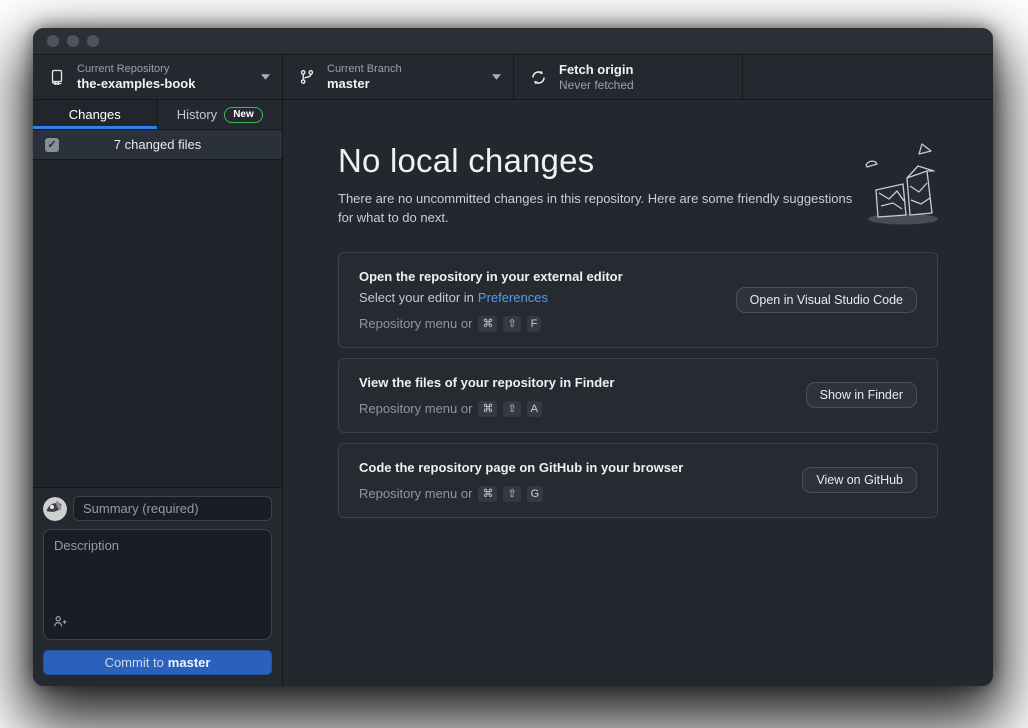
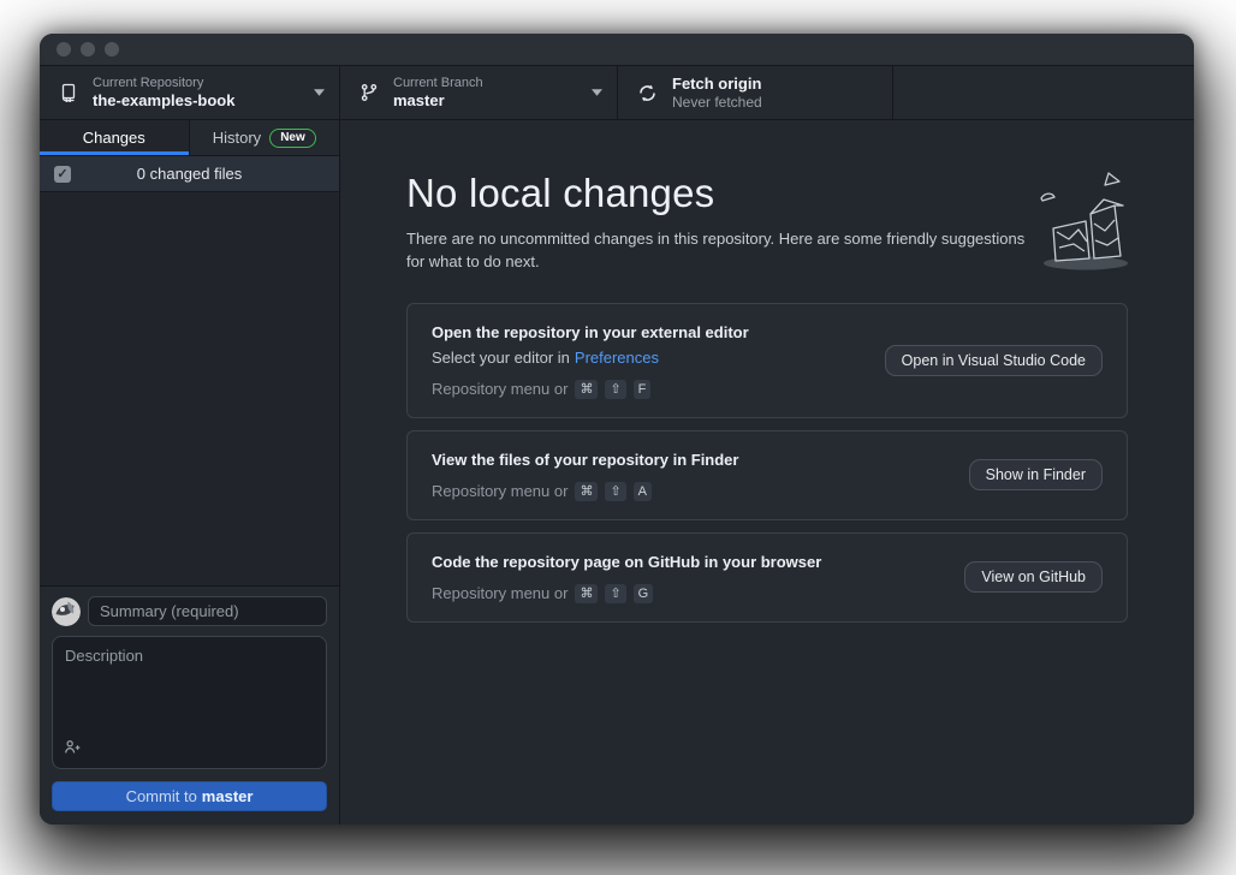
  Current Repository
  the-examples-book
  Current Branch
  master
  Fetch origin
  Never fetched
  Changes
  History
  New
  ✓
- 7 changed files
+ 0 changed files
  Summary (required)
  Description
  Commit to
  master
  No local changes
  There are no uncommitted changes in this repository. Here are some friendly suggestions for what to do next.
  Open the repository in your external editor
  Select your editor in Preferences
  Repository menu or
  ⌘
  ⇧
  F
  Open in Visual Studio Code
  View the files of your repository in Finder
  Repository menu or
  ⌘
  ⇧
  A
  Show in Finder
  Code the repository page on GitHub in your browser
  Repository menu or
  ⌘
  ⇧
  G
  View on GitHub
